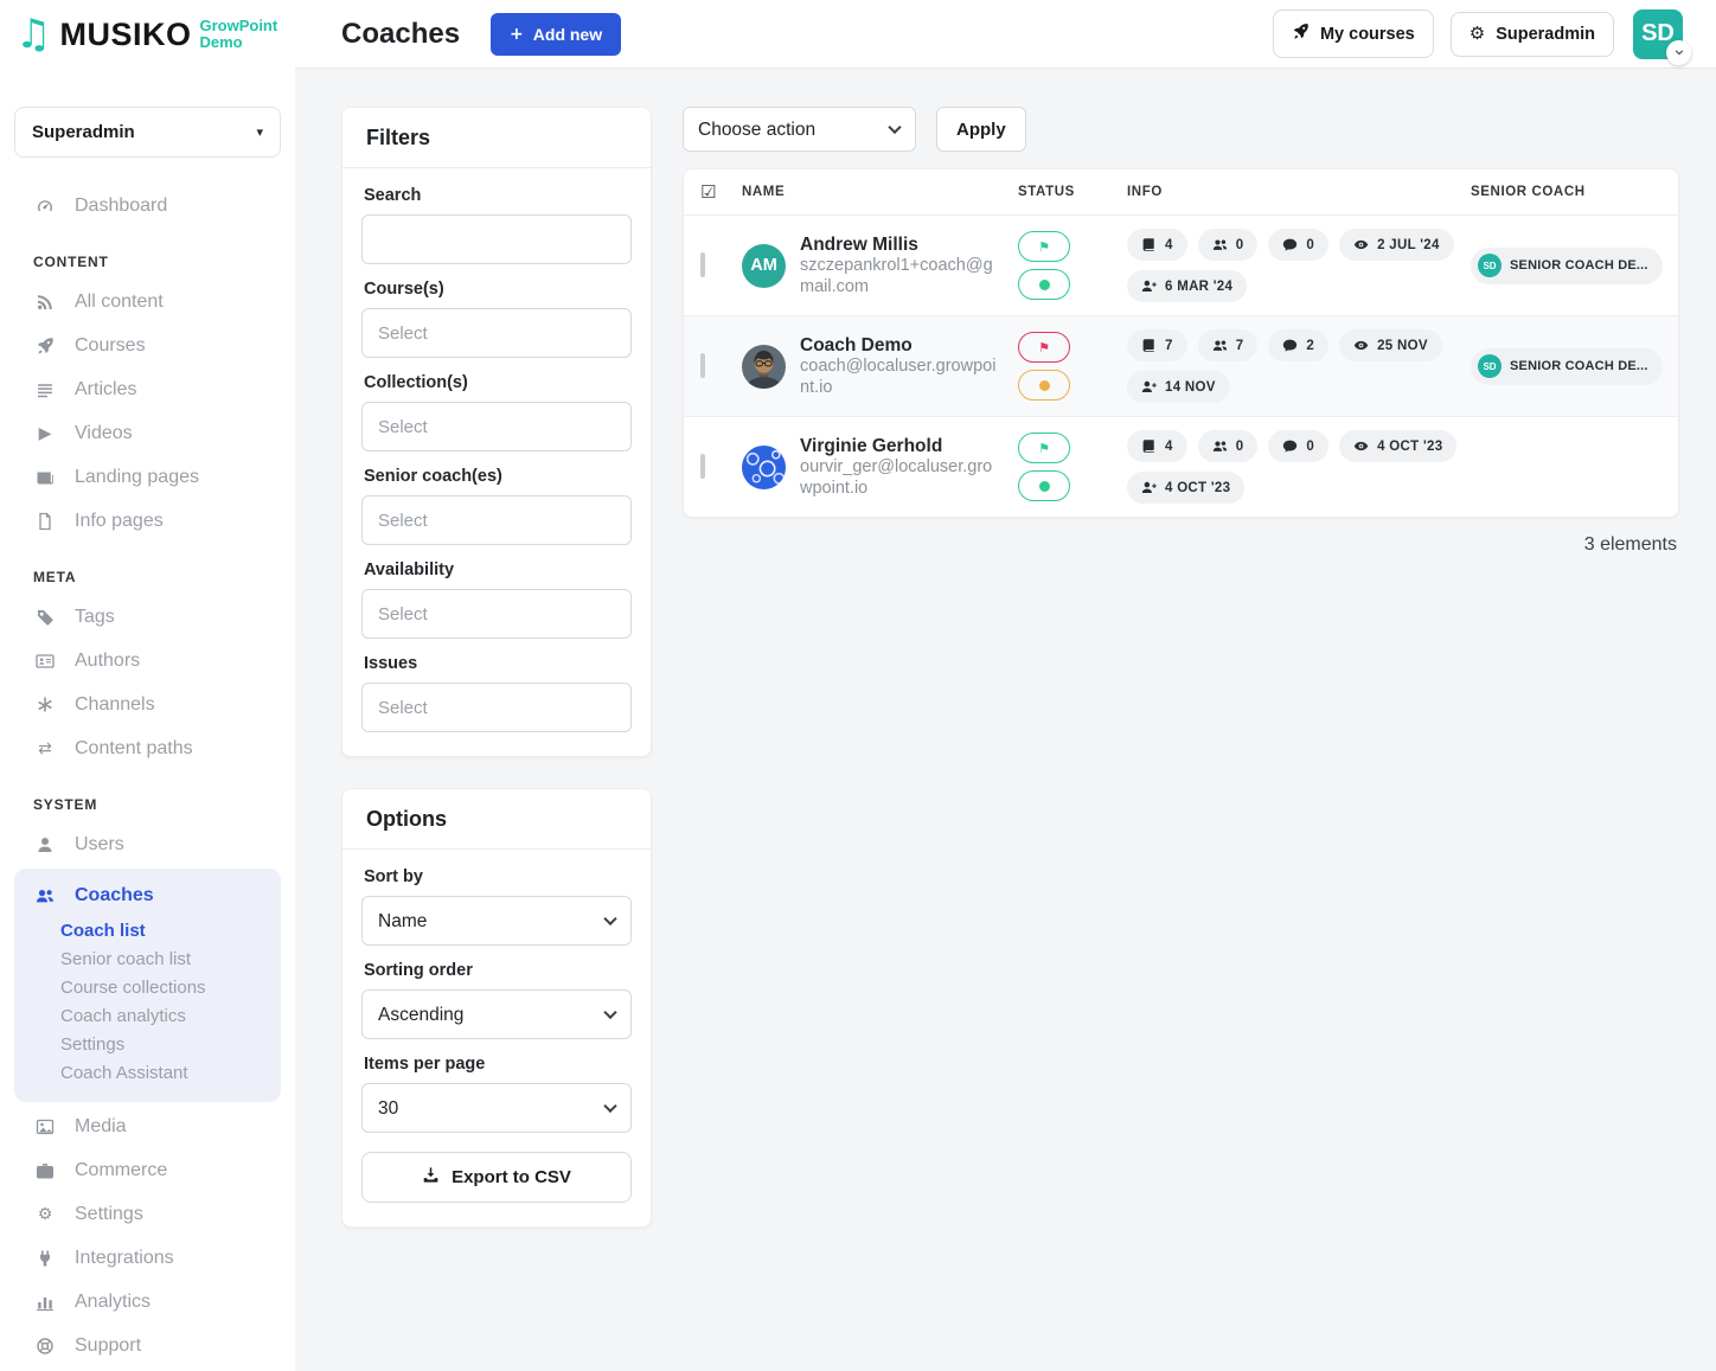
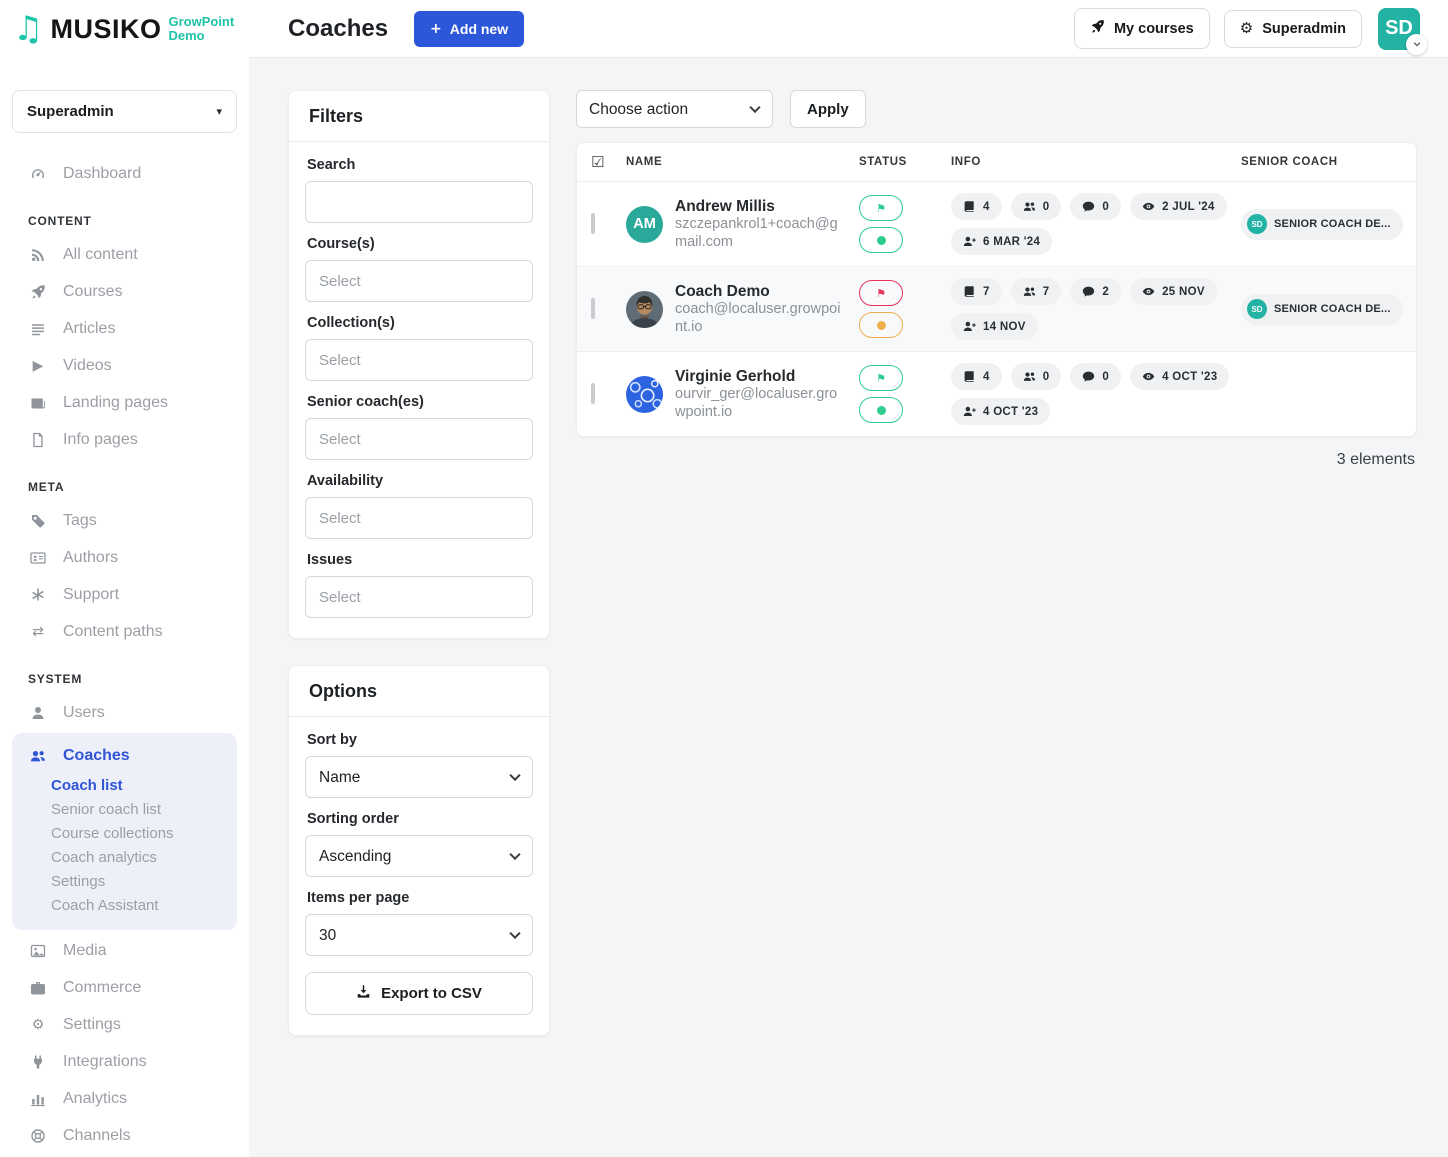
  ♫
  MUSIKO
  GrowPoint
  Demo
  Coaches
  +
  Add new
  My courses
  ⚙
  Superadmin
  SD
  Superadmin
  ▾
  Dashboard
  CONTENT
  All content
  Courses
  Articles
  ▶
  Videos
  Landing pages
  Info pages
  META
  Tags
  Authors
- Channels
+ Support
  ⇄
  Content paths
  SYSTEM
  Users
  Coaches
  Coach list
  Senior coach list
  Course collections
  Coach analytics
  Settings
  Coach Assistant
  Media
  Commerce
  ⚙
  Settings
  Integrations
  Analytics
- Support
+ Channels
  Filters
  Search
  Course(s)
  Select
  Collection(s)
  Select
  Senior coach(es)
  Select
  Availability
  Select
  Issues
  Select
  Options
  Sort by
  Name
  Sorting order
  Ascending
  Items per page
  30
  Export to CSV
  Choose action
  Apply
  ☑
  NAME
  STATUS
  INFO
  SENIOR COACH
  AM
  Andrew Millis
  szczepankrol1+coach@gmail.com
  ⚑
  4
  0
  0
  2 JUL '24
  6 MAR '24
  SD
  SENIOR COACH DE...
  Coach Demo
  coach@localuser.growpoint.io
  ⚑
  7
  7
  2
  25 NOV
  14 NOV
  SD
  SENIOR COACH DE...
  Virginie Gerhold
  ourvir_ger@localuser.growpoint.io
  ⚑
  4
  0
  0
  4 OCT '23
  4 OCT '23
  3 elements
